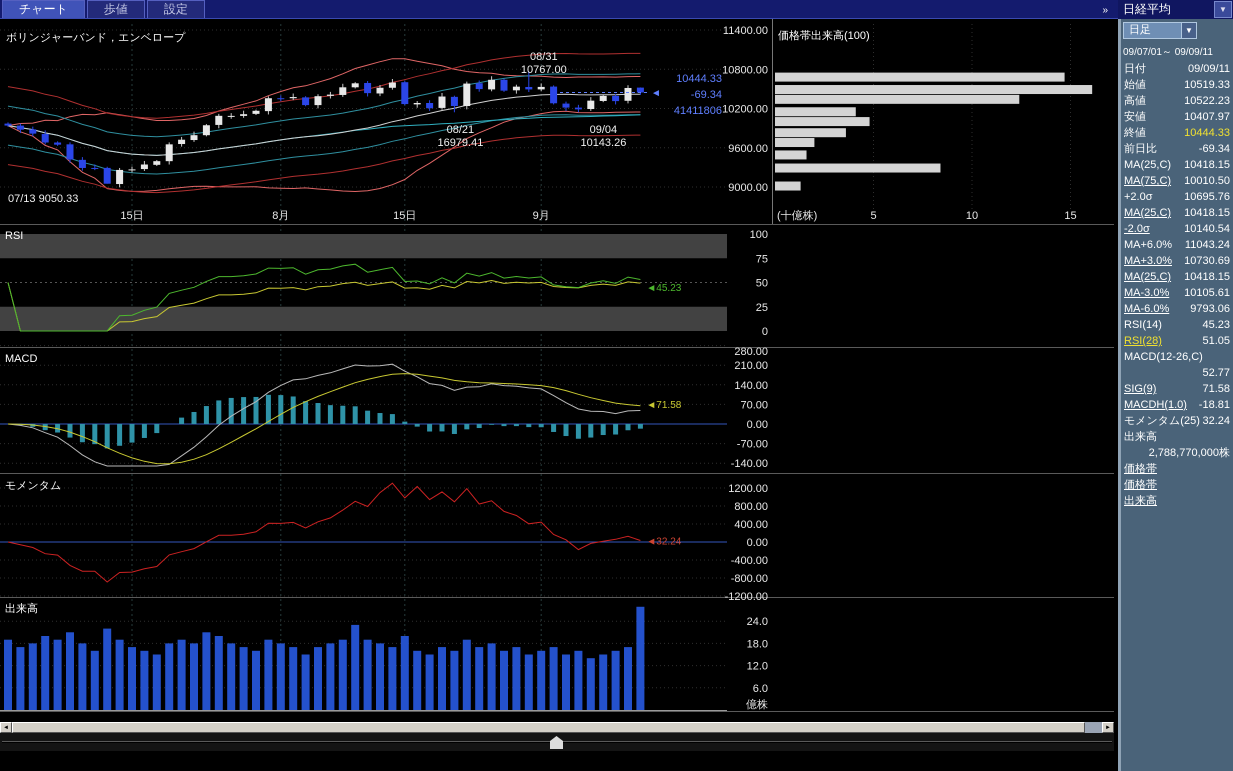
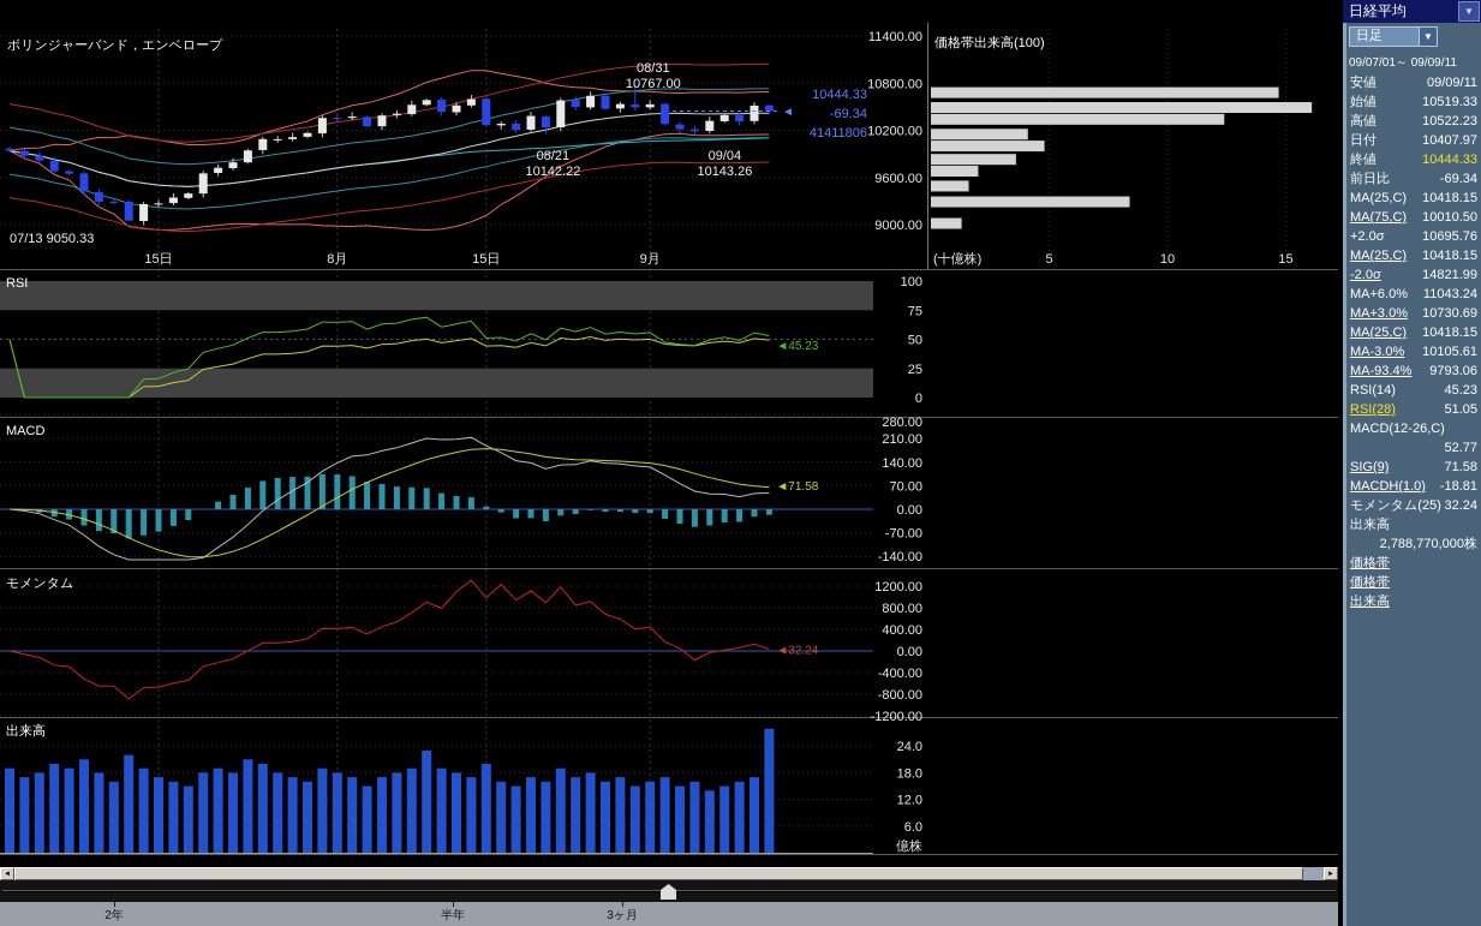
- チャート
- 歩値
- 設定
- »
  日経平均
  ▼
  11400.00
  10800.00
  10200.00
  9600.00
  9000.00
  15日
  8月
  15日
  9月
  ◄
  10444.33
  -69.34
  41411806
  08/31
  10767.00
  08/21
- 16979.41
+ 10142.22
  09/04
  10143.26
  07/13 9050.33
  ボリンジャーバンド，エンベロープ
  5
  10
  15
  (十億株)
  価格帯出来高(100)
  100
  75
  50
  25
  0
  ◄45.23
  RSI
  280.00
  210.00
  140.00
  70.00
  0.00
  -70.00
  -140.00
  ◄71.58
  MACD
  1200.00
  800.00
  400.00
  0.00
  -400.00
  -800.00
  -1200.00
  ◄32.24
  モメンタム
  24.0
  18.0
  12.0
  6.0
  億株
  出来高
  日足
  ▼
  09/07/01～ 09/09/11
- 日付
+ 安値
  09/09/11
  始値
  10519.33
  高値
  10522.23
- 安値
+ 日付
  10407.97
  終値
  10444.33
  前日比
  -69.34
  MA(25,C)
  10418.15
  MA(75,C)
  10010.50
  +2.0σ
  10695.76
  MA(25,C)
  10418.15
  -2.0σ
- 10140.54
+ 14821.99
  MA+6.0%
  11043.24
  MA+3.0%
  10730.69
  MA(25,C)
  10418.15
  MA-3.0%
  10105.61
- MA-6.0%
+ MA-93.4%
  9793.06
  RSI(14)
  45.23
  RSI(28)
  51.05
  MACD(12-26,C)
  52.77
  SIG(9)
  71.58
  MACDH(1.0)
  -18.81
  モメンタム(25)
  32.24
  出来高
  2,788,770,000株
  価格帯
  価格帯
  出来高
+ 2年
+ 半年
+ 3ヶ月
